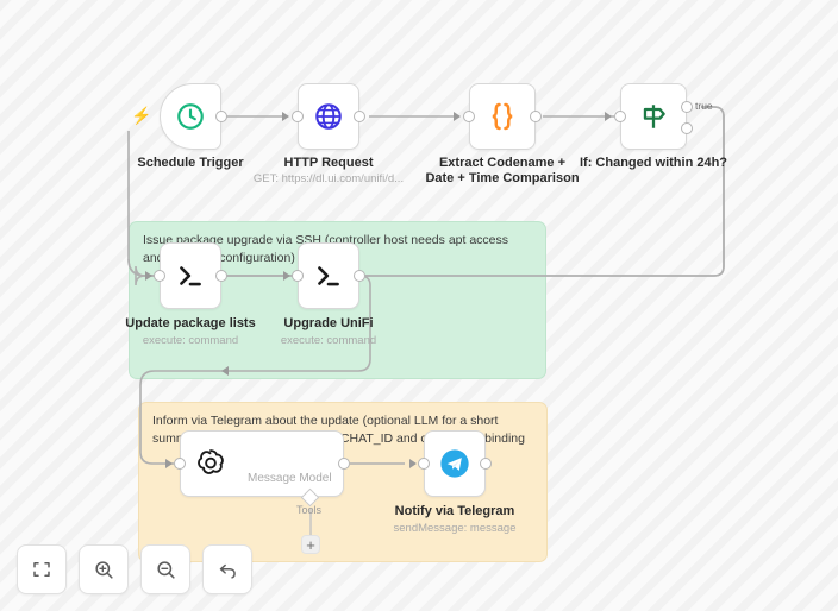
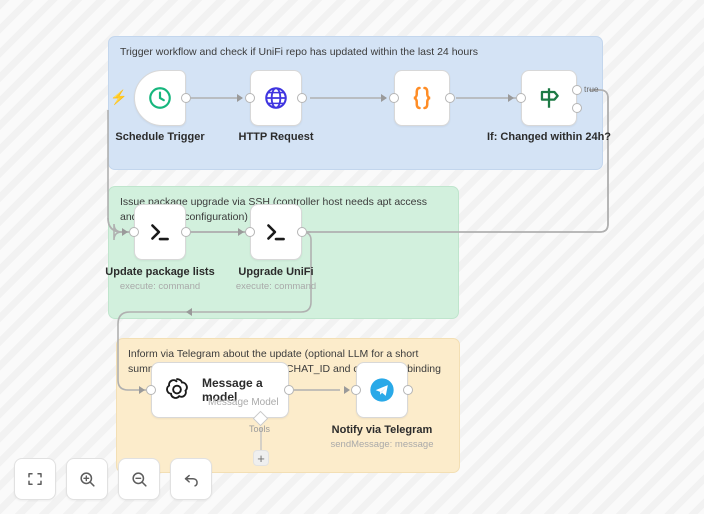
+ Trigger workflow and check if UniFi repo has updated within the last 24 hours
  Issue package upgrade via SSH (controller host needs apt access an configuration)
  ⚡
  Schedule Trigger
  HTTP Request
- GET: https://dl.ui.com/unifi/d...
- Extract Codename + Date + Time Comparison
  true
  If: Changed within 24h?
  Update package lists
  execute: command
  Upgrade UniFi
  execute: command
+ Message a model
  Message Model
  Tools
  +
  Notify via Telegram
  sendMessage: message
